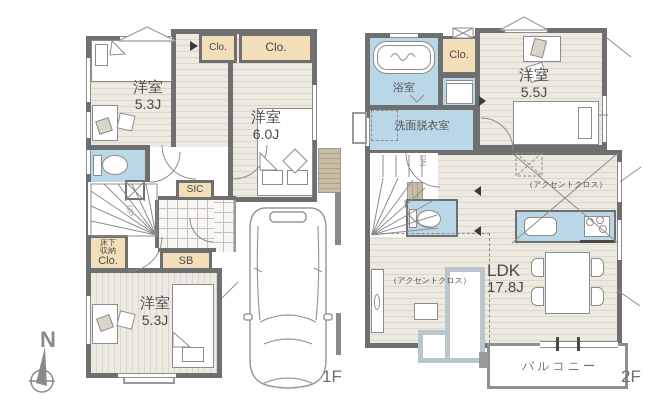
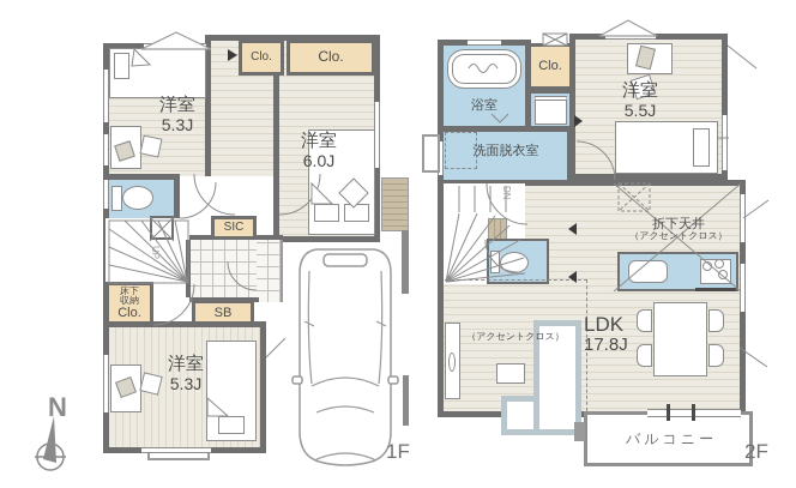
  Clo.
  Clo.
  SIC
  SB
  床下収納
  Clo.
  洋室
  5.3J
  洋室
  6.0J
  洋室
  5.3J
  1F
  Clo.
  浴室
  洗面脱衣室
  洋室
  5.5J
+ 折下天井
  （アクセントクロス）
  LDK
  17.8J
  （アクセントクロス）
  バルコニー
  2F
  N
